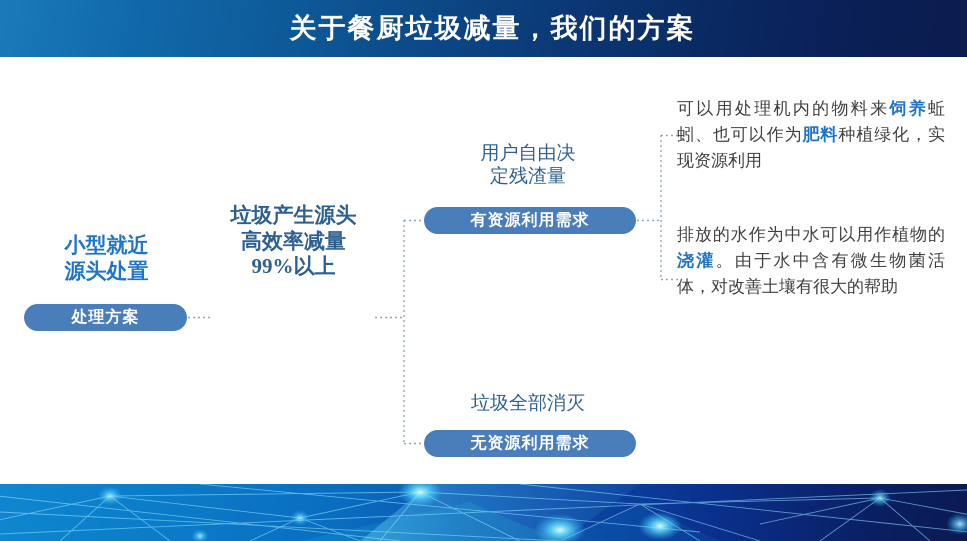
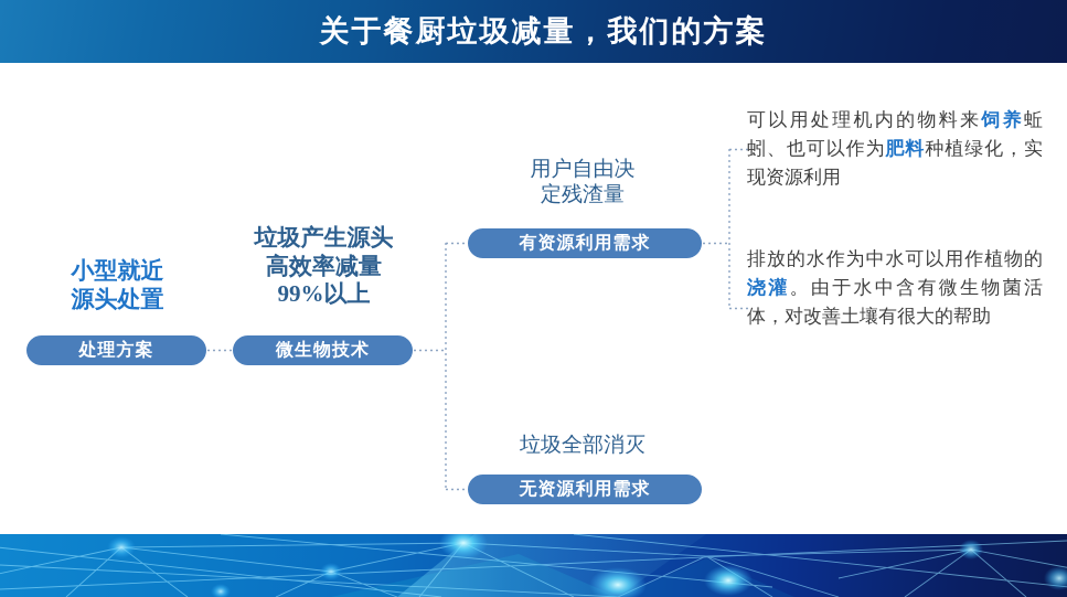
  关于餐厨垃圾减量，我们的方案
  小型就近
  源头处置
  处理方案
  垃圾产生源头
  高效率减量
  99%以上
+ 微生物技术
  用户自由决
  定残渣量
  有资源利用需求
  垃圾全部消灭
  无资源利用需求
  可以用处理机内的物料来饲养蚯蚓、也可以作为肥料种植绿化，实现资源利用
  排放的水作为中水可以用作植物的浇灌。由于水中含有微生物菌活体，对改善土壤有很大的帮助
